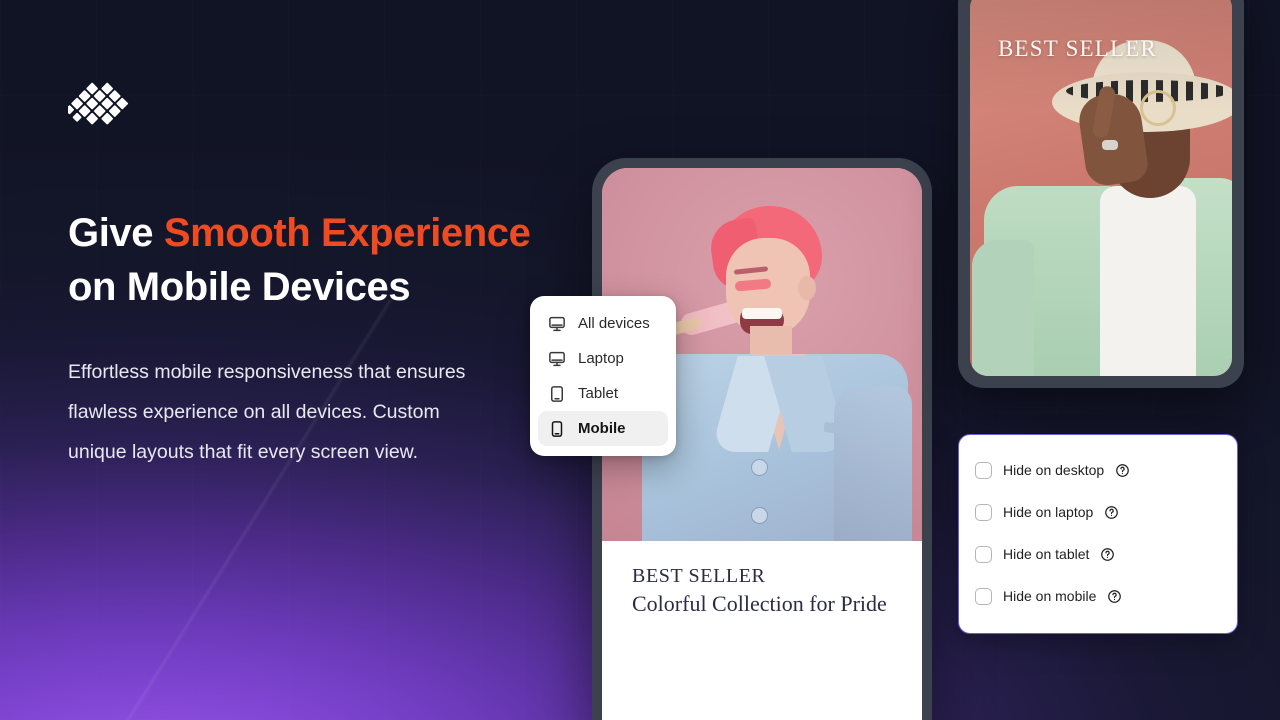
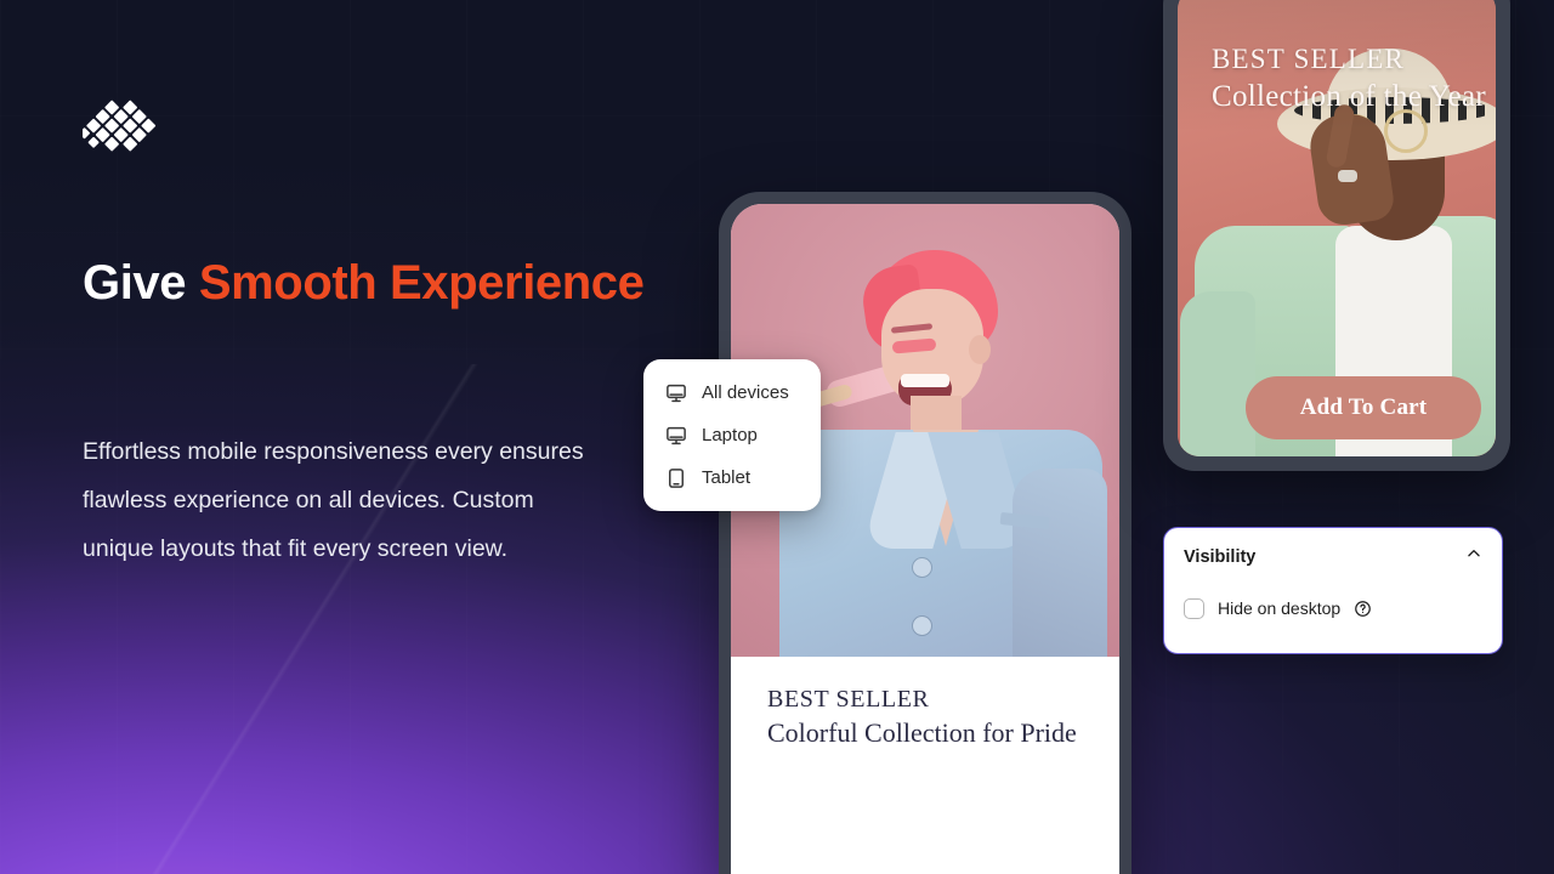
  Give Smooth Experience
- on Mobile Devices
- Effortless mobile responsiveness that ensures flawless experience on all devices. Custom unique layouts that fit every screen view.
+ Effortless mobile responsiveness every ensures flawless experience on all devices. Custom unique layouts that fit every screen view.
  BEST SELLER
  Colorful Collection for Pride
  All devices
  Laptop
  Tablet
- Mobile
  BEST SELLER
+ Collection of the Year
+ Add To Cart
+ Visibility
  Hide on desktop
- Hide on laptop
- Hide on tablet
- Hide on mobile
